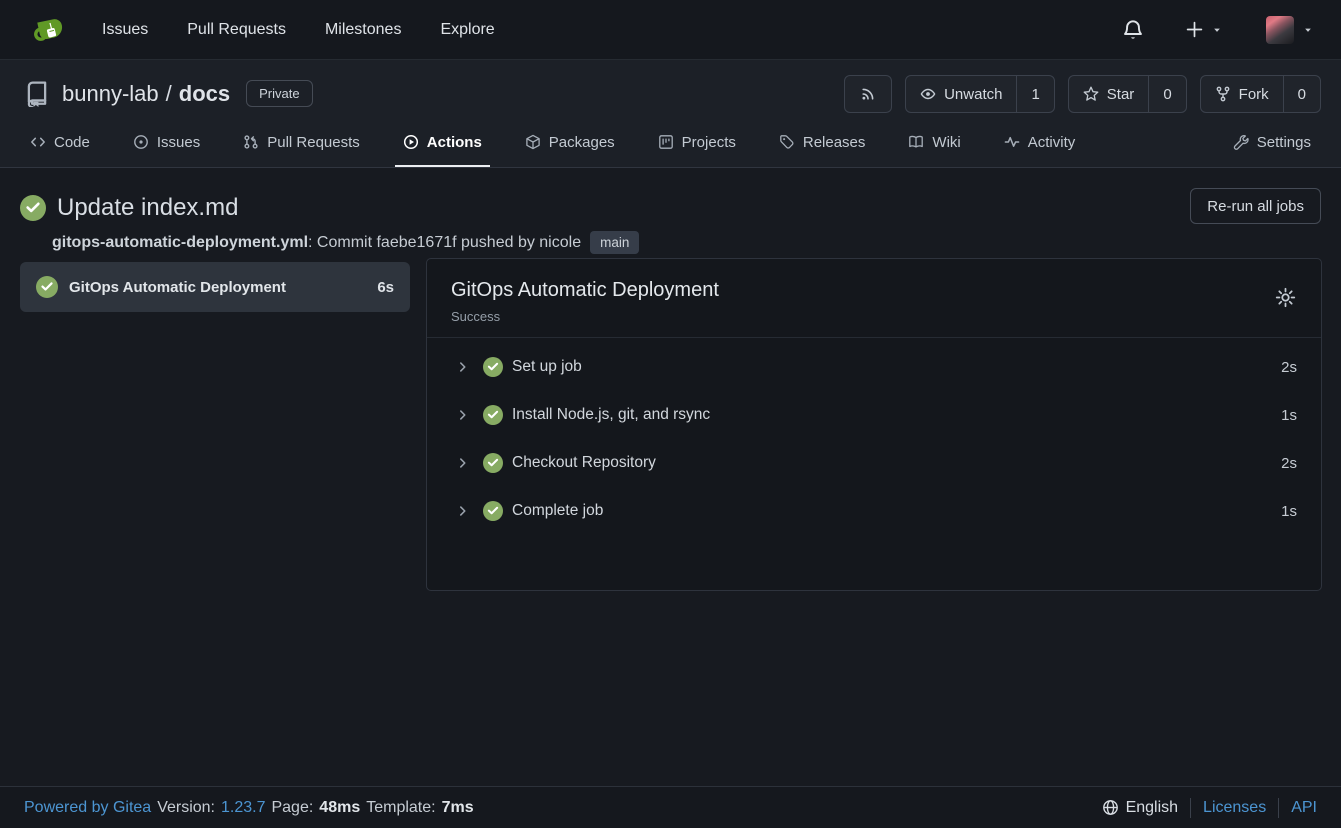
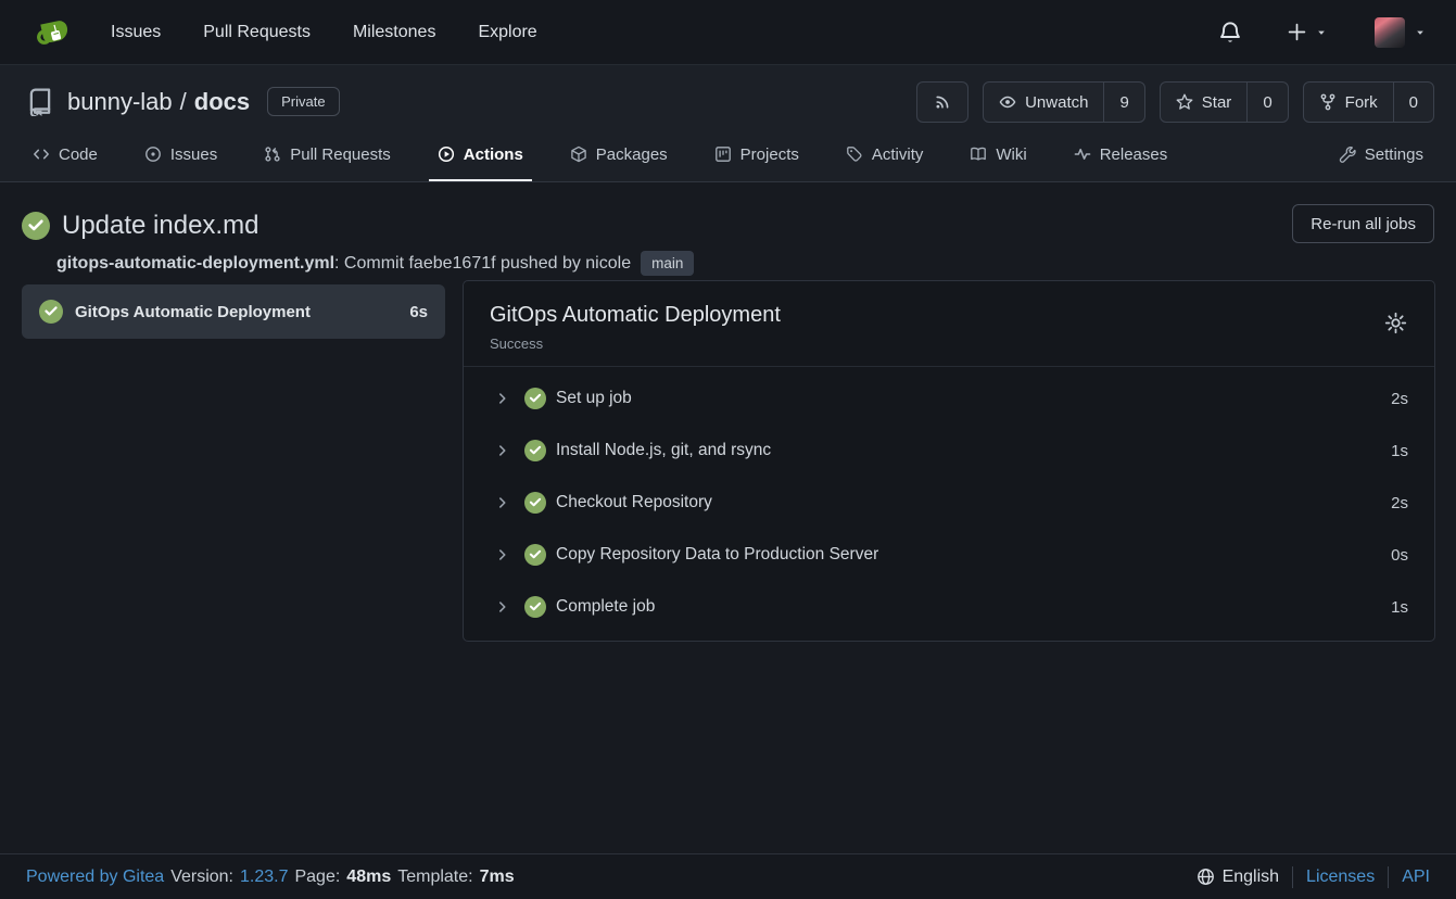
  Issues
  Pull Requests
  Milestones
  Explore
  bunny-lab / docs
  Private
  Unwatch
- 1
+ 9
  Star
  0
  Fork
  0
  Code
  Issues
  Pull Requests
  Actions
  Packages
  Projects
- Releases
+ Activity
  Wiki
- Activity
+ Releases
  Settings
  Update index.md
  gitops-automatic-deployment.yml
  : Commit faebe1671f pushed by nicole
  main
  Re-run all jobs
  GitOps Automatic Deployment
  6s
  GitOps Automatic Deployment
  Success
  Set up job
  2s
  Install Node.js, git, and rsync
  1s
  Checkout Repository
  2s
+ Copy Repository Data to Production Server
+ 0s
  Complete job
  1s
  Powered by Gitea
  Version:
  1.23.7
  Page:
  48ms
  Template:
  7ms
  English
  Licenses
  API
